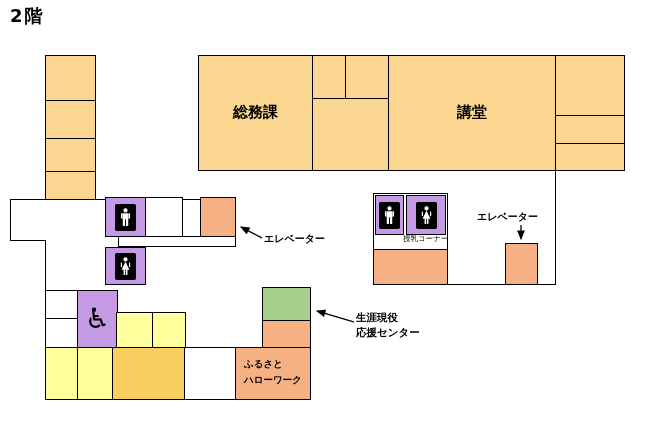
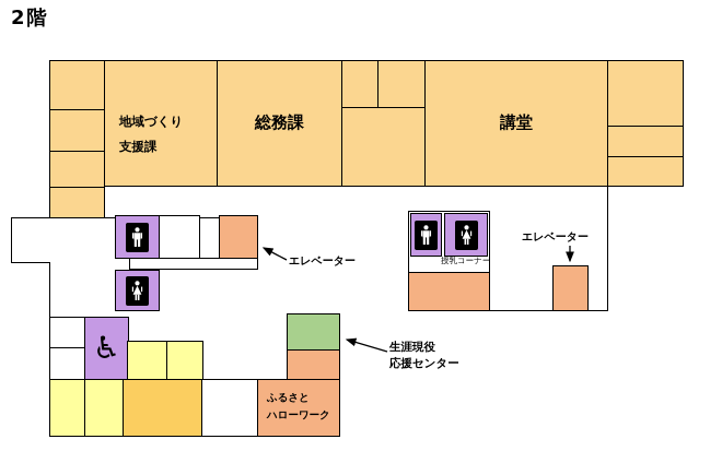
  2階
+ 地域づくり
+ 支援課
  総務課
  講堂
  エレベーター
  授乳コーナー
  エレベーター
  ♿
  生涯現役
  応援センター
  ふるさと
  ハローワーク
